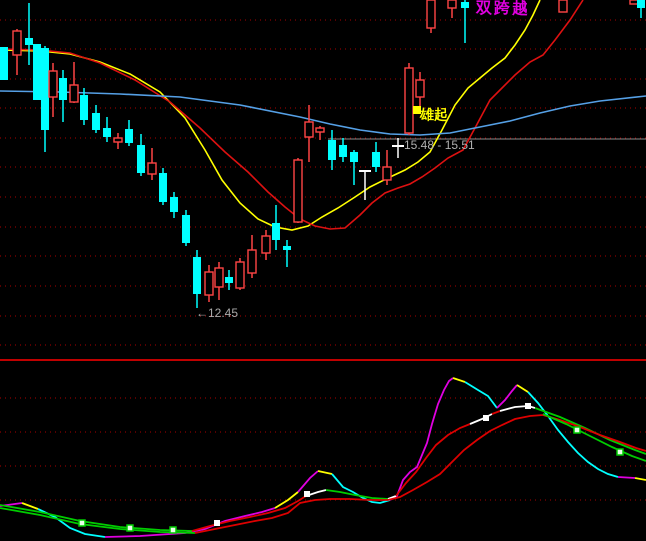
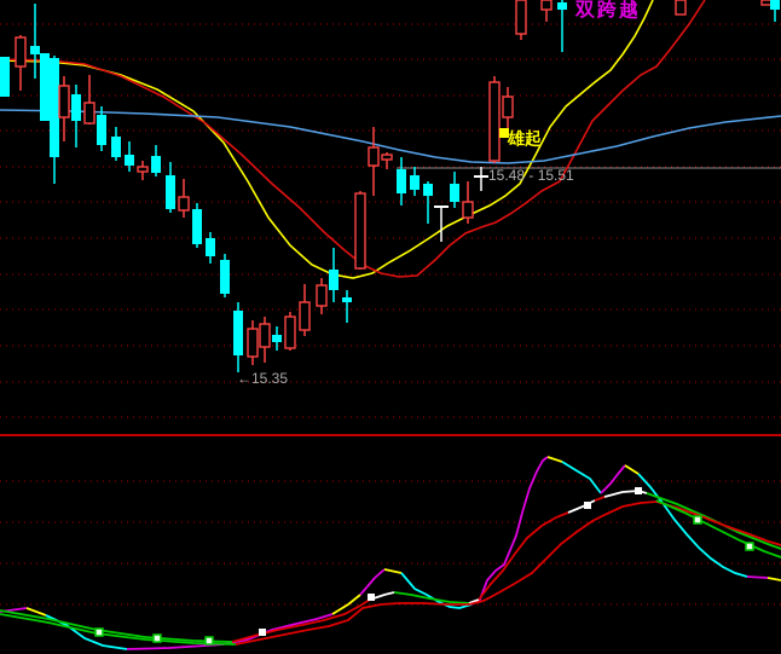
  双跨越
  雄起
  15.48 - 15.51
- ←12.45
+ ←15.35
